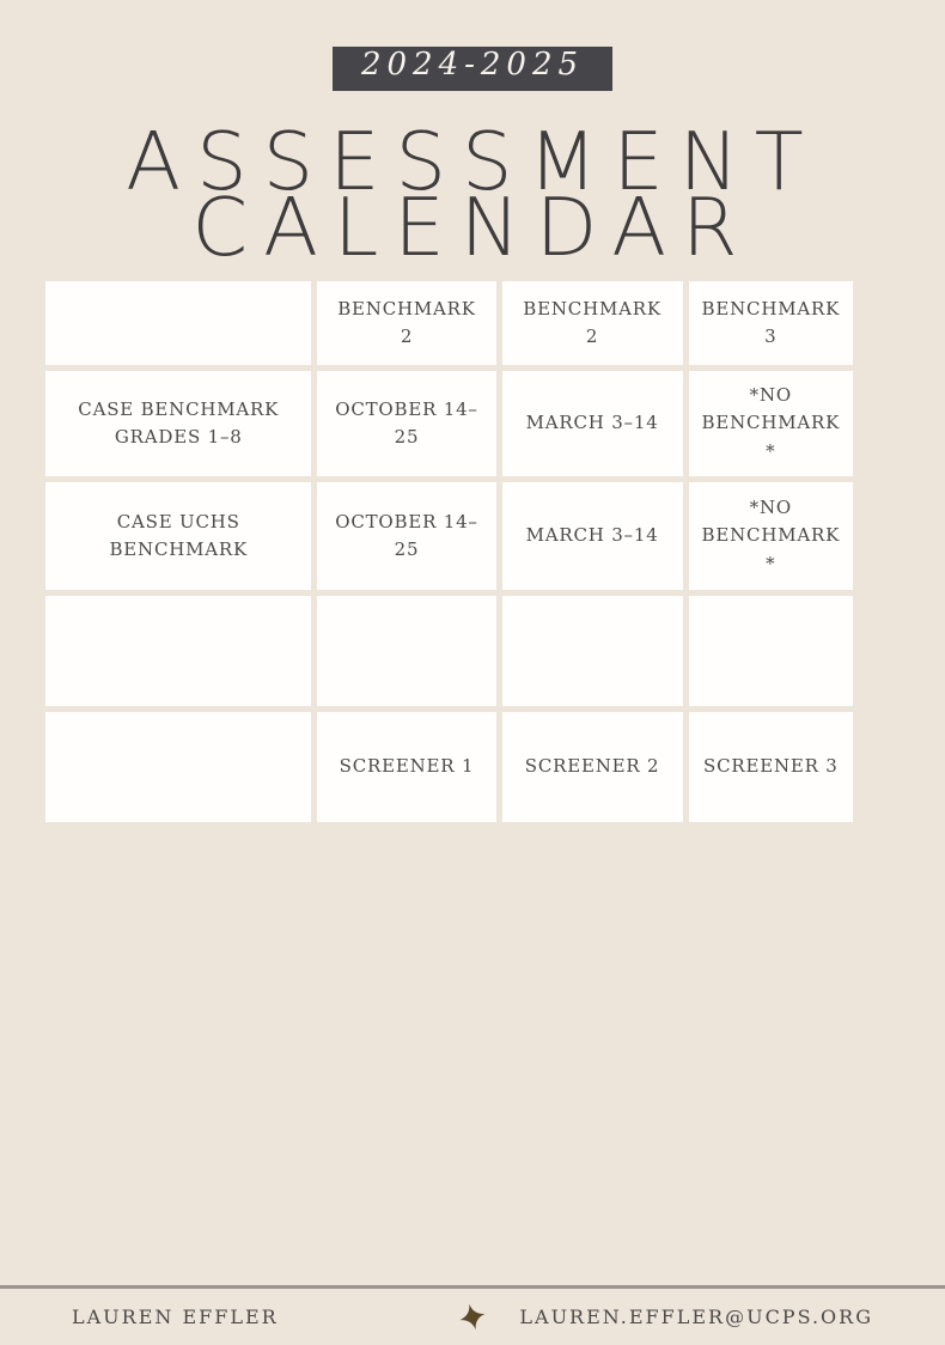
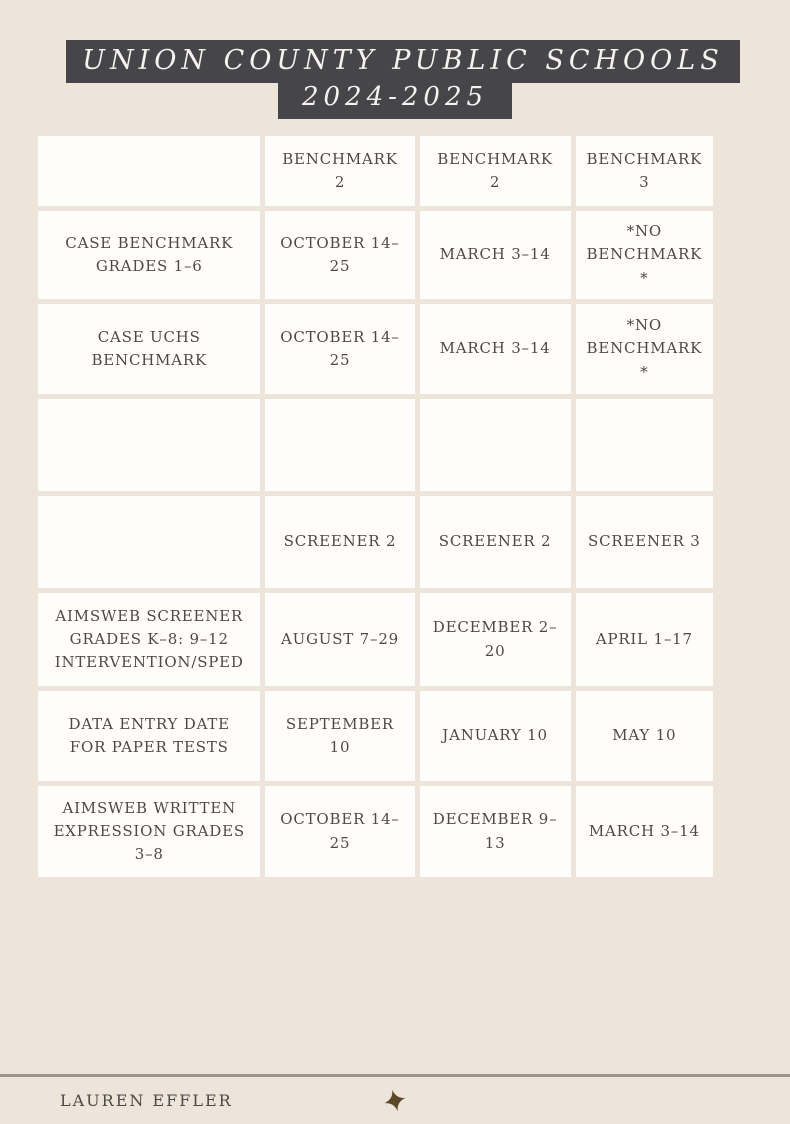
+ UNION COUNTY PUBLIC SCHOOLS
  2024-2025
- ASSESSMENT
- CALENDAR
  	BENCHMARK 2	BENCHMARK 2	BENCHMARK 3
- CASE BENCHMARK GRADES 1–8	OCTOBER 14–25	MARCH 3–14	*NO BENCHMARK*
+ CASE BENCHMARK GRADES 1–6	OCTOBER 14–25	MARCH 3–14	*NO BENCHMARK*
  CASE UCHS BENCHMARK	OCTOBER 14–25	MARCH 3–14	*NO BENCHMARK*
- 	SCREENER 1	SCREENER 2	SCREENER 3
+ 	SCREENER 2	SCREENER 2	SCREENER 3
+ AIMSWEB SCREENER GRADES K–8: 9–12 INTERVENTION/SPED	AUGUST 7–29	DECEMBER 2–20	APRIL 1–17
+ DATA ENTRY DATE FOR PAPER TESTS	SEPTEMBER 10	JANUARY 10	MAY 10
+ AIMSWEB WRITTEN EXPRESSION GRADES 3–8	OCTOBER 14–25	DECEMBER 9–13	MARCH 3–14
  LAUREN EFFLER
- LAUREN.EFFLER@UCPS.ORG
